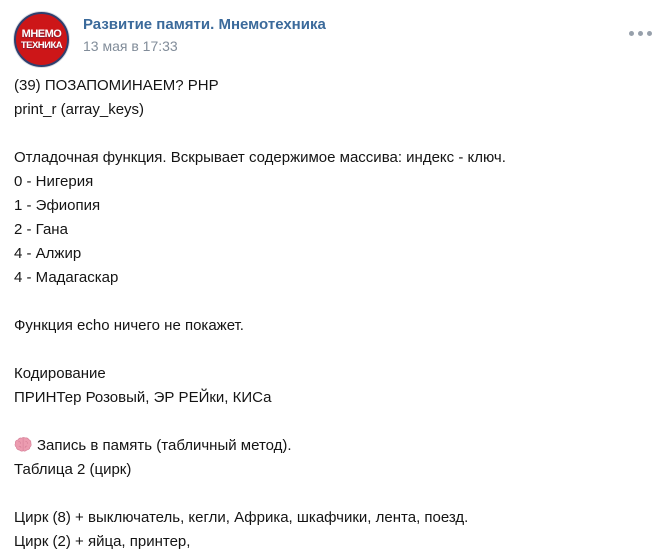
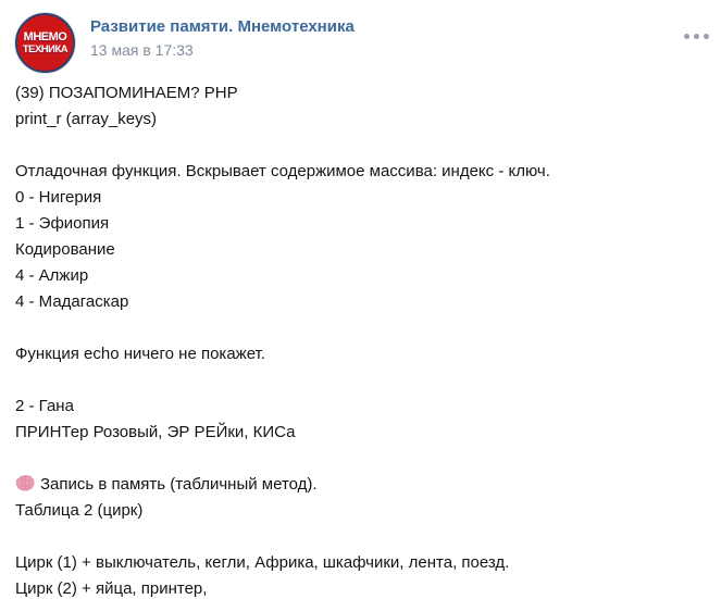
  МНЕМО
  ТЕХНИКА
  Развитие памяти. Мнемотехника
  13 мая в 17:33
  (39) ПОЗАПОМИНАЕМ? PHP
  print_r (array_keys)
  Отладочная функция. Вскрывает содержимое массива: индекс - ключ.
  0 - Нигерия
  1 - Эфиопия
- 2 - Гана
+ Кодирование
  4 - Алжир
  4 - Мадагаскар
  Функция echo ничего не покажет.
- Кодирование
+ 2 - Гана
  ПРИНТер Розовый, ЭР РЕЙки, КИСа
  Запись в память (табличный метод).
  Таблица 2 (цирк)
- Цирк (8) + выключатель, кегли, Африка, шкафчики, лента, поезд.
+ Цирк (1) + выключатель, кегли, Африка, шкафчики, лента, поезд.
  Цирк (2) + яйца, принтер,
